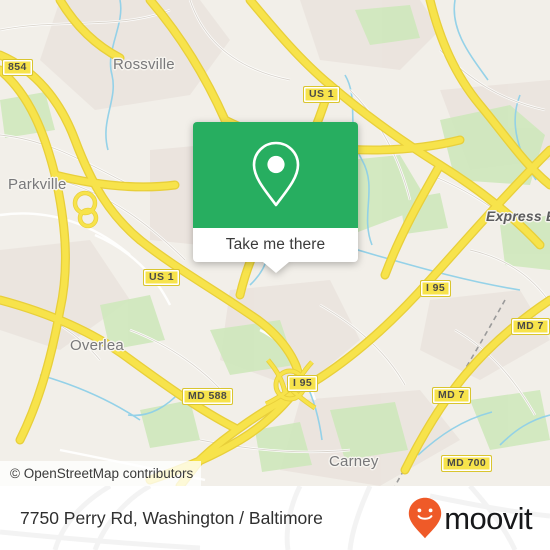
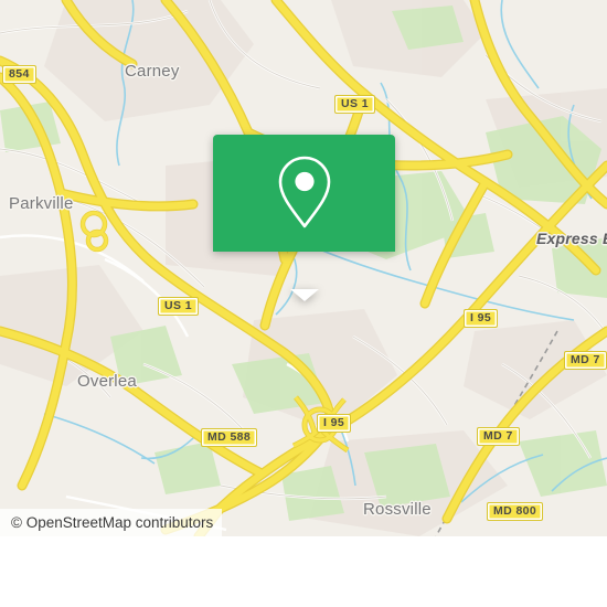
- Rossville
+ Carney
  Parkville
  Overlea
- Carney
+ Rossville
  Express
  854
  US 1
  US 1
  I 95
  MD 7
  I 95
  MD 588
  MD 7
- MD 700
+ MD 800
- Take me there
  © OpenStreetMap contributors
- 7750 Perry Rd, Washington / Baltimore
- moovit
